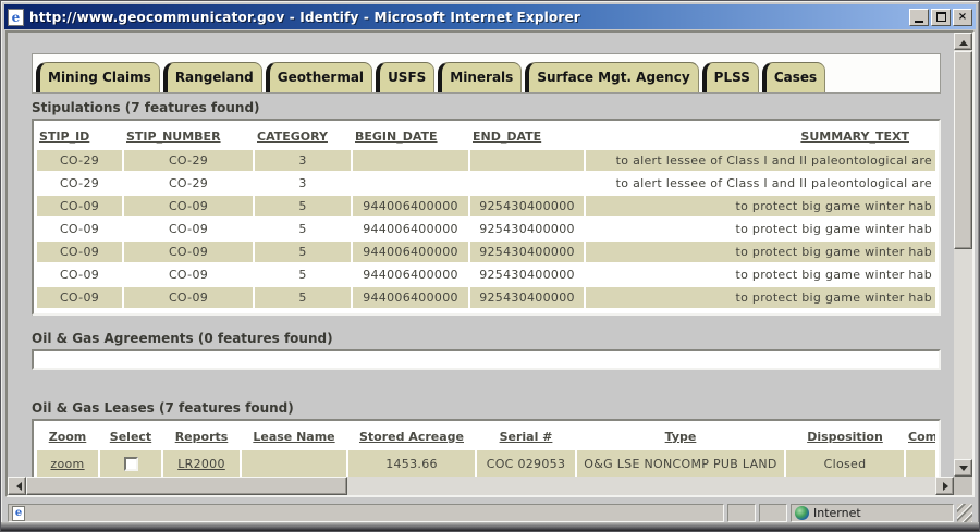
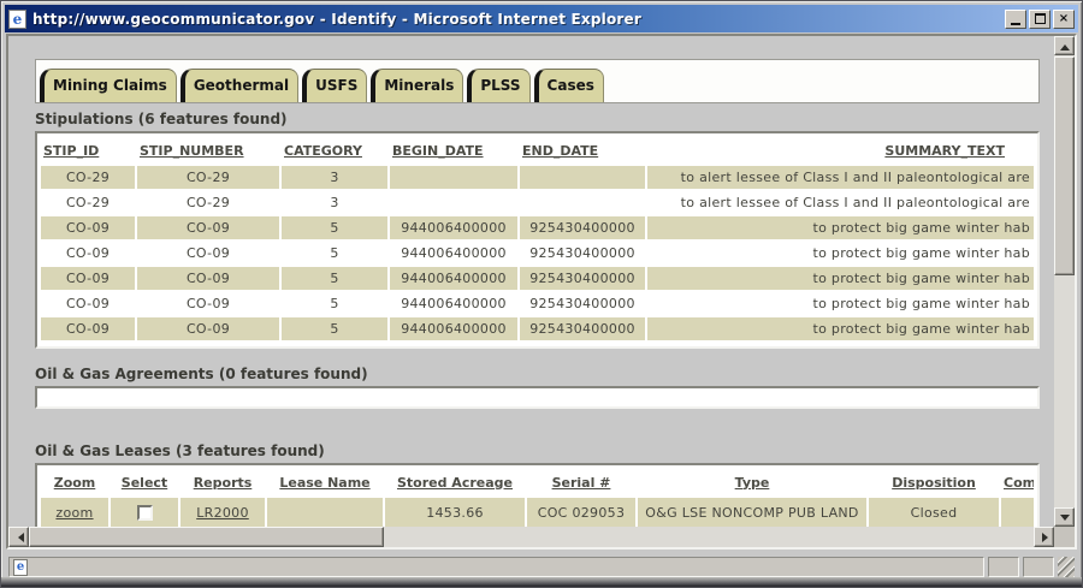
  e
  http://www.geocommunicator.gov - Identify - Microsoft Internet Explorer
  ×
  Mining Claims
- Rangeland
  Geothermal
  USFS
  Minerals
- Surface Mgt. Agency
  PLSS
  Cases
- Stipulations (7 features found)
+ Stipulations (6 features found)
  STIP_ID	STIP_NUMBER	CATEGORY	BEGIN_DATE	END_DATE	SUMMARY_TEXT
  CO-29	CO-29	3			to alert lessee of Class I and II paleontological are
  CO-29	CO-29	3			to alert lessee of Class I and II paleontological are
  CO-09	CO-09	5	944006400000	925430400000	to protect big game winter hab
  CO-09	CO-09	5	944006400000	925430400000	to protect big game winter hab
  CO-09	CO-09	5	944006400000	925430400000	to protect big game winter hab
  CO-09	CO-09	5	944006400000	925430400000	to protect big game winter hab
  CO-09	CO-09	5	944006400000	925430400000	to protect big game winter hab
  Oil & Gas Agreements (0 features found)
- Oil & Gas Leases (7 features found)
+ Oil & Gas Leases (3 features found)
  Zoom	Select	Reports	Lease Name	Stored Acreage	Serial #	Type	Disposition	Com
  zoom		LR2000		1453.66	COC 029053	O&G LSE NONCOMP PUB LAND	Closed
  e
- Internet
